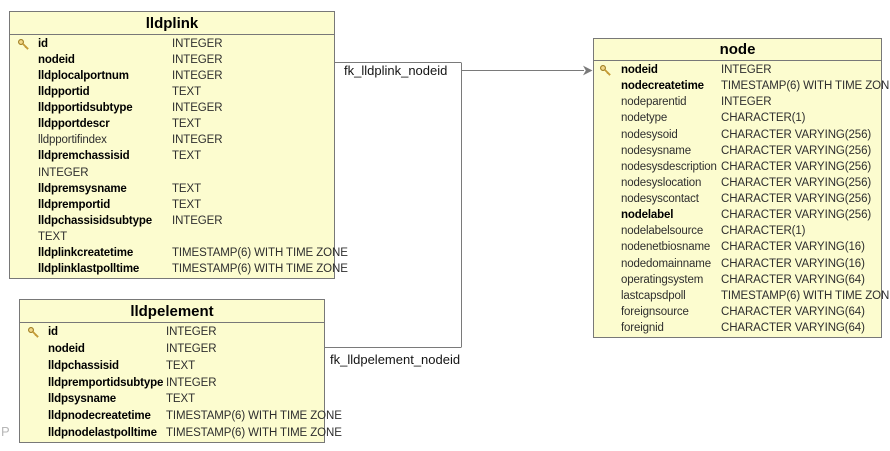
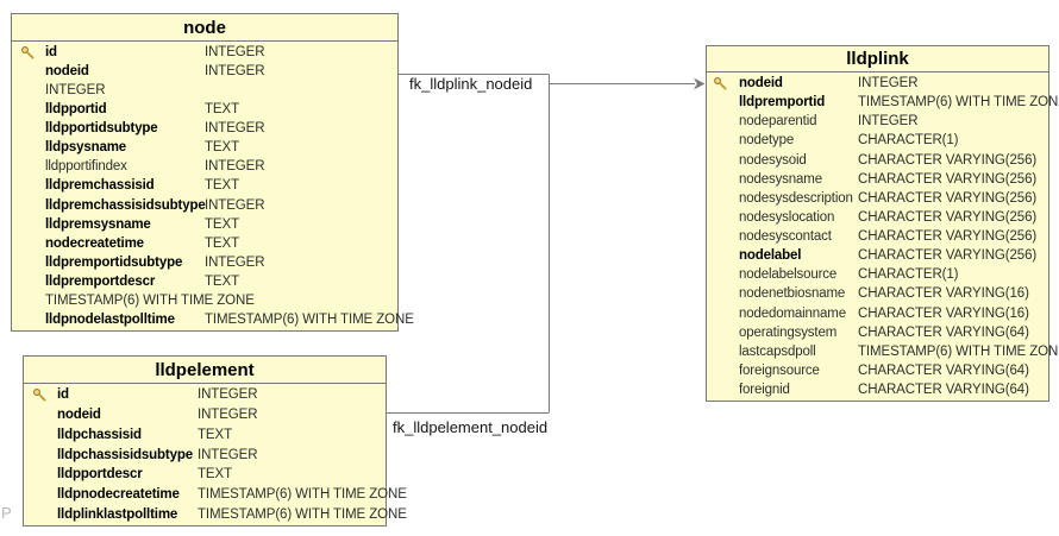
  P
  fk_lldplink_nodeid
  fk_lldpelement_nodeid
- lldplink
+ node
  id
  INTEGER
  nodeid
  INTEGER
- lldplocalportnum
  INTEGER
  lldpportid
  TEXT
  lldpportidsubtype
  INTEGER
- lldpportdescr
+ lldpsysname
  TEXT
  lldpportifindex
  INTEGER
  lldpremchassisid
  TEXT
+ lldpremchassisidsubtype
  INTEGER
  lldpremsysname
  TEXT
- lldpremportid
+ nodecreatetime
  TEXT
- lldpchassisidsubtype
+ lldpremportidsubtype
  INTEGER
+ lldpremportdescr
  TEXT
- lldplinkcreatetime
  TIMESTAMP(6) WITH TIME ZONE
- lldplinklastpolltime
+ lldpnodelastpolltime
  TIMESTAMP(6) WITH TIME ZONE
  lldpelement
  id
  INTEGER
  nodeid
  INTEGER
  lldpchassisid
  TEXT
- lldpremportidsubtype
+ lldpchassisidsubtype
  INTEGER
- lldpsysname
+ lldpportdescr
  TEXT
  lldpnodecreatetime
  TIMESTAMP(6) WITH TIME ZONE
- lldpnodelastpolltime
+ lldplinklastpolltime
  TIMESTAMP(6) WITH TIME ZONE
- node
+ lldplink
  nodeid
  INTEGER
- nodecreatetime
+ lldpremportid
  TIMESTAMP(6) WITH TIME ZON
  nodeparentid
  INTEGER
  nodetype
  CHARACTER(1)
  nodesysoid
  CHARACTER VARYING(256)
  nodesysname
  CHARACTER VARYING(256)
  nodesysdescription
  CHARACTER VARYING(256)
  nodesyslocation
  CHARACTER VARYING(256)
  nodesyscontact
  CHARACTER VARYING(256)
  nodelabel
  CHARACTER VARYING(256)
  nodelabelsource
  CHARACTER(1)
  nodenetbiosname
  CHARACTER VARYING(16)
  nodedomainname
  CHARACTER VARYING(16)
  operatingsystem
  CHARACTER VARYING(64)
  lastcapsdpoll
  TIMESTAMP(6) WITH TIME ZON
  foreignsource
  CHARACTER VARYING(64)
  foreignid
  CHARACTER VARYING(64)
